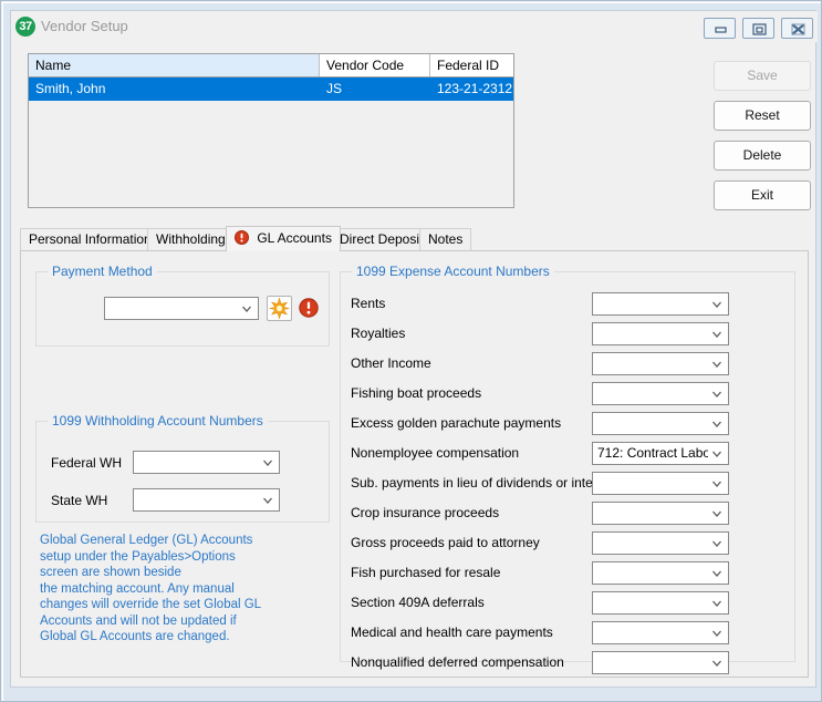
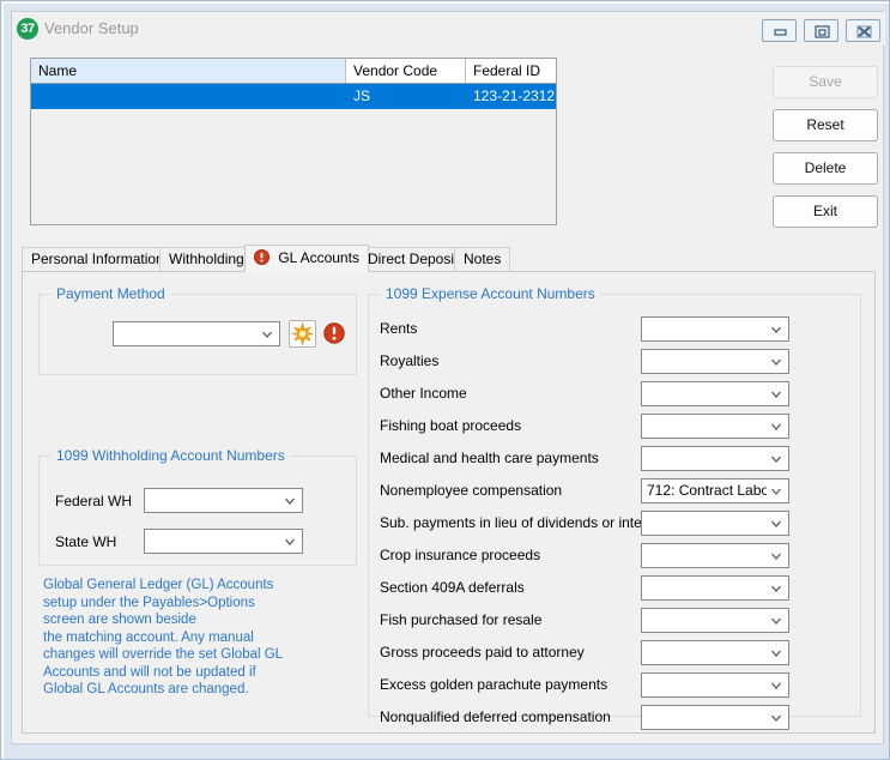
  37
  Vendor Setup
  Name
  Vendor Code
  Federal ID
- Smith, John
  JS
  123-21-2312
  Save
  Reset
  Delete
  Exit
  Personal Informatio
  Withholding
  GL Accounts
  Direct Deposi
  Notes
  Payment Method
  1099 Withholding Account Numbers
  Federal WH
  State WH
  Global General Ledger (GL) Accounts
  setup under the Payables>Options
  screen are shown beside
  the matching account. Any manual
  changes will override the set Global GL
  Accounts and will not be updated if
  Global GL Accounts are changed.
  1099 Expense Account Numbers
  Rents
  Royalties
  Other Income
  Fishing boat proceeds
- Excess golden parachute payments
+ Medical and health care payments
  Nonemployee compensation
  712: Contract Labo
  Sub. payments in lieu of dividends or inte
  Crop insurance proceeds
- Gross proceeds paid to attorney
+ Section 409A deferrals
  Fish purchased for resale
- Section 409A deferrals
+ Gross proceeds paid to attorney
- Medical and health care payments
+ Excess golden parachute payments
  Nonqualified deferred compensation
